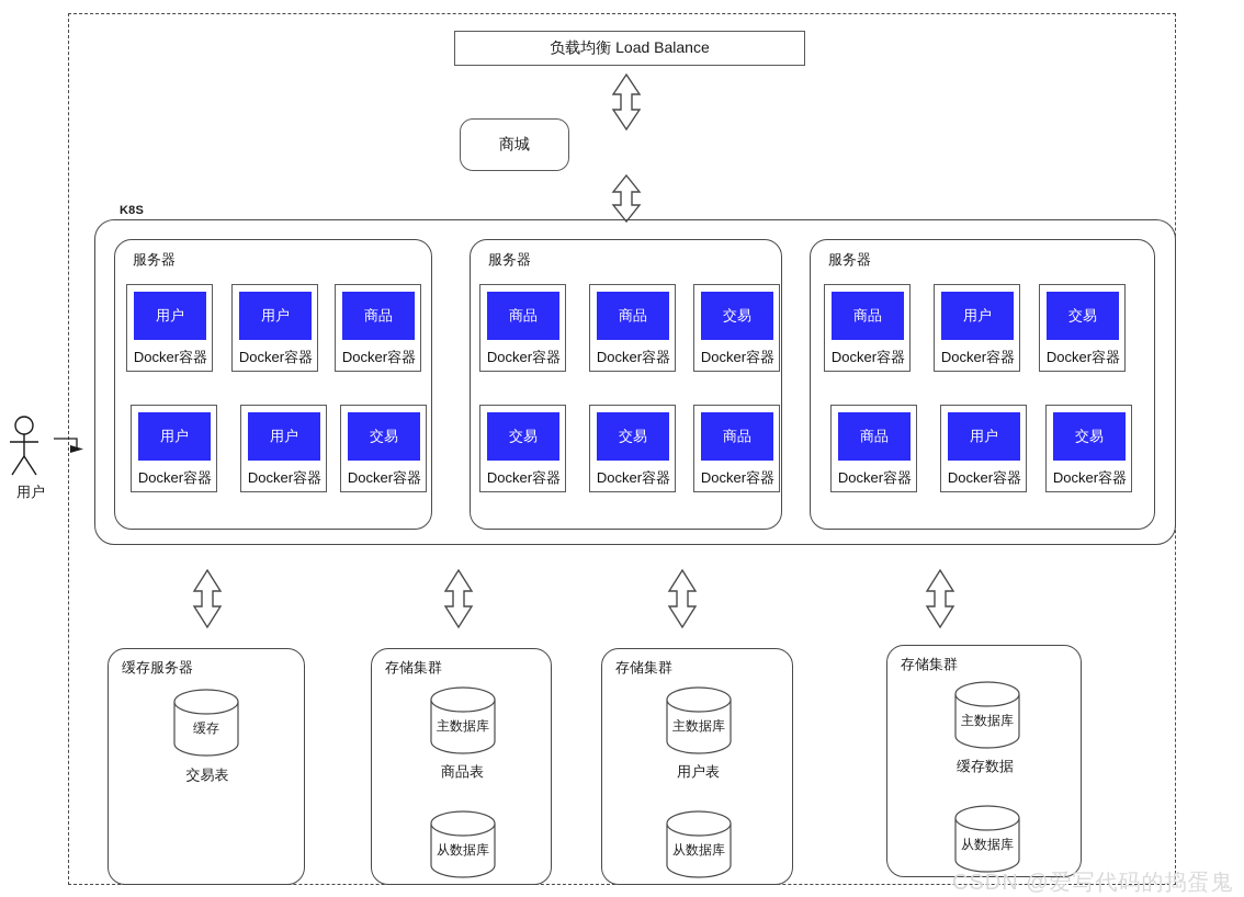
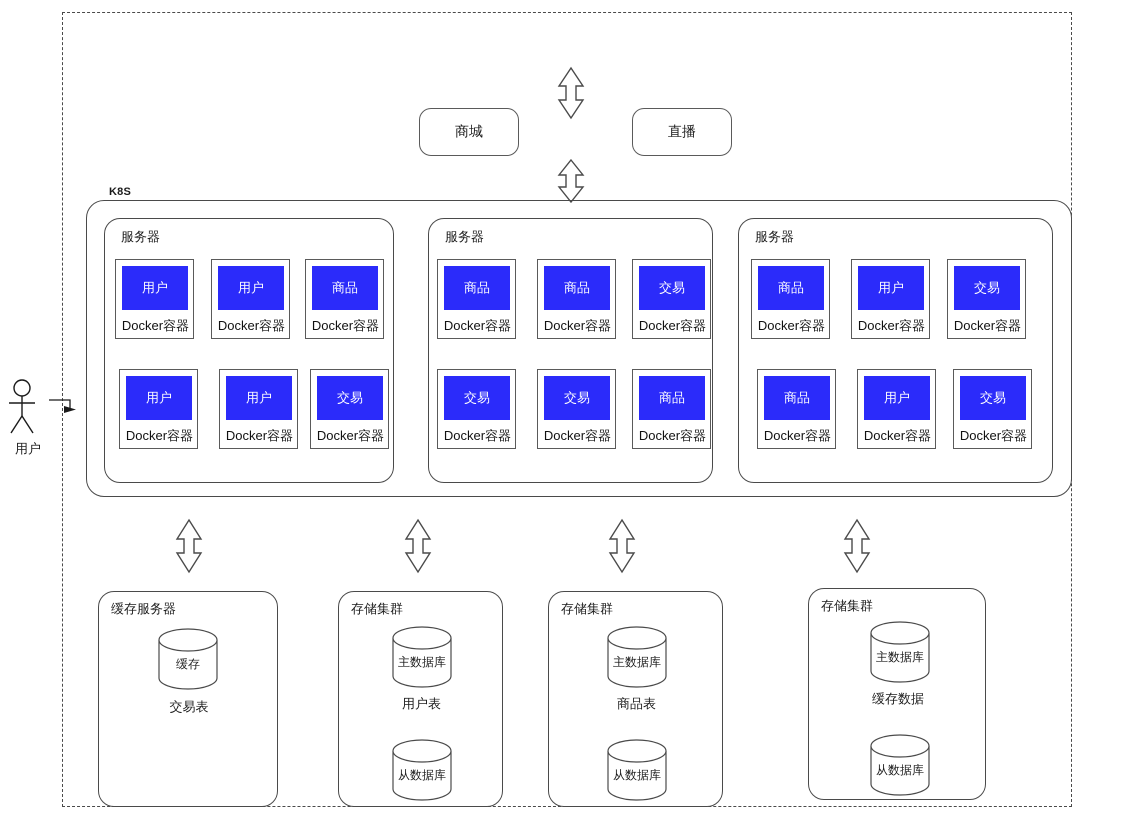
- 负载均衡 Load Balance
  商城
+ 直播
  K8S
  服务器
  用户
  Docker容器
  用户
  Docker容器
  商品
  Docker容器
  用户
  Docker容器
  用户
  Docker容器
  交易
  Docker容器
  服务器
  商品
  Docker容器
  商品
  Docker容器
  交易
  Docker容器
  交易
  Docker容器
  交易
  Docker容器
  商品
  Docker容器
  服务器
  商品
  Docker容器
  用户
  Docker容器
  交易
  Docker容器
  商品
  Docker容器
  用户
  Docker容器
  交易
  Docker容器
  缓存服务器
  缓存
  交易表
  存储集群
  主数据库
- 商品表
+ 用户表
  从数据库
  存储集群
  主数据库
- 用户表
+ 商品表
  从数据库
  存储集群
  主数据库
  缓存数据
  从数据库
  用户
- CSDN @爱写代码的捣蛋鬼
